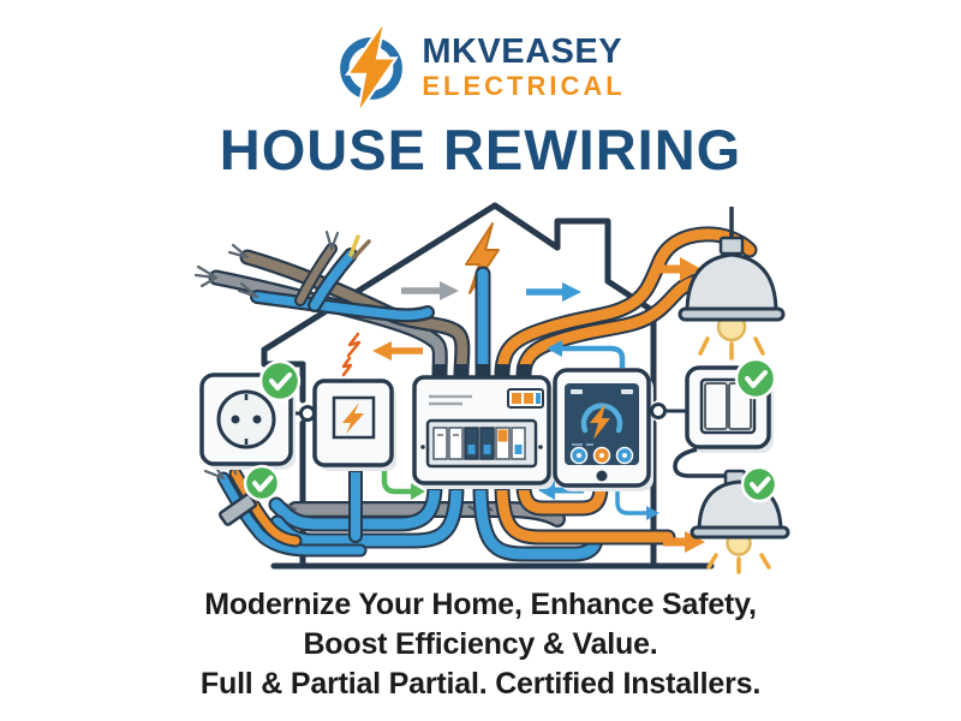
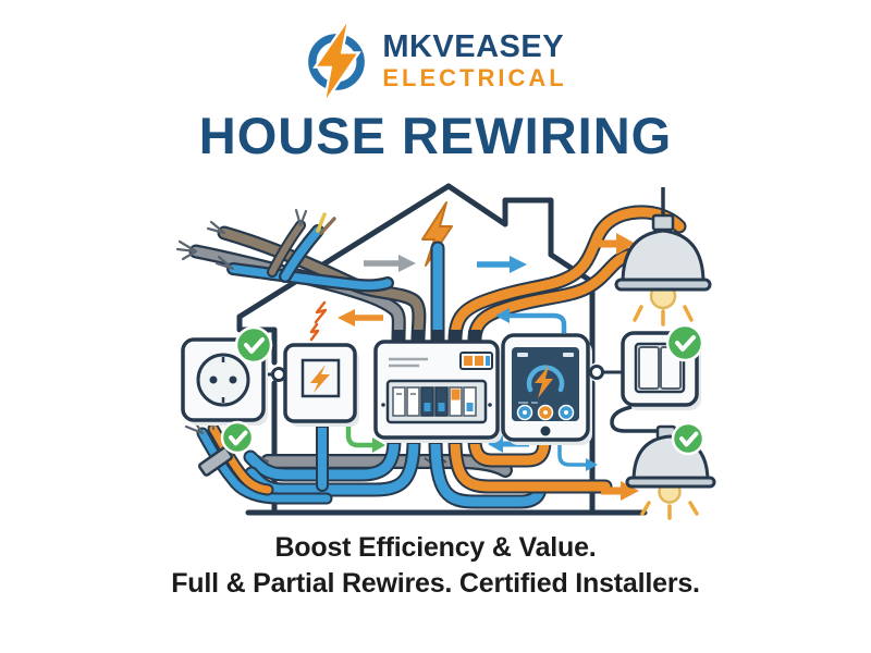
  MKVEASEY
  ELECTRICAL
  HOUSE REWIRING
- Modernize Your Home, Enhance Safety,
  Boost Efficiency & Value.
- Full & Partial Partial. Certified Installers.
+ Full & Partial Rewires. Certified Installers.
